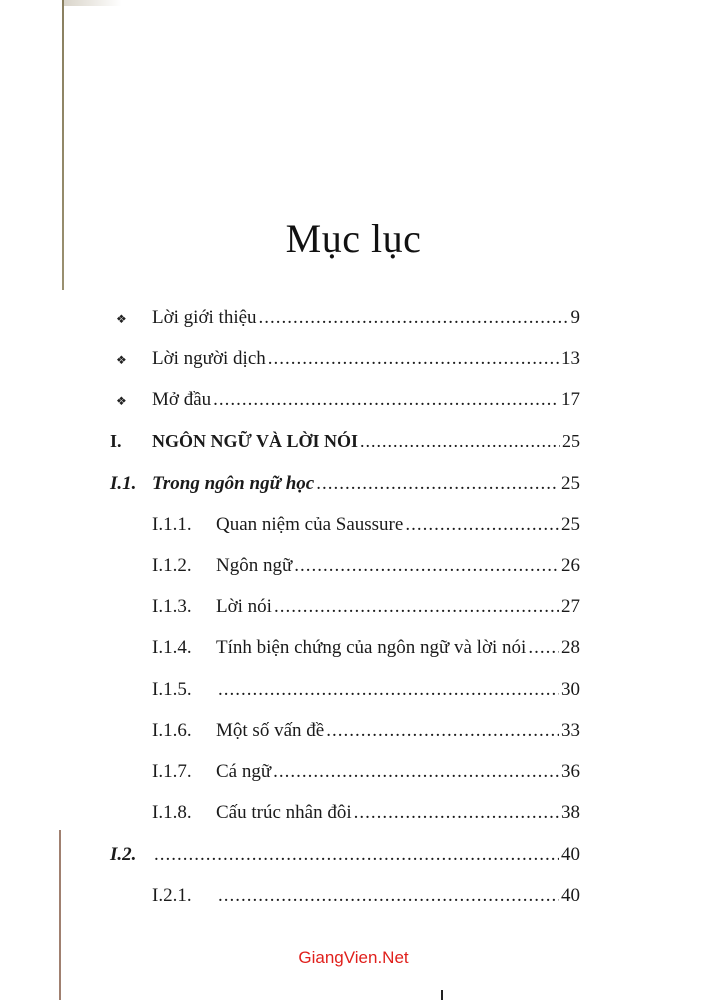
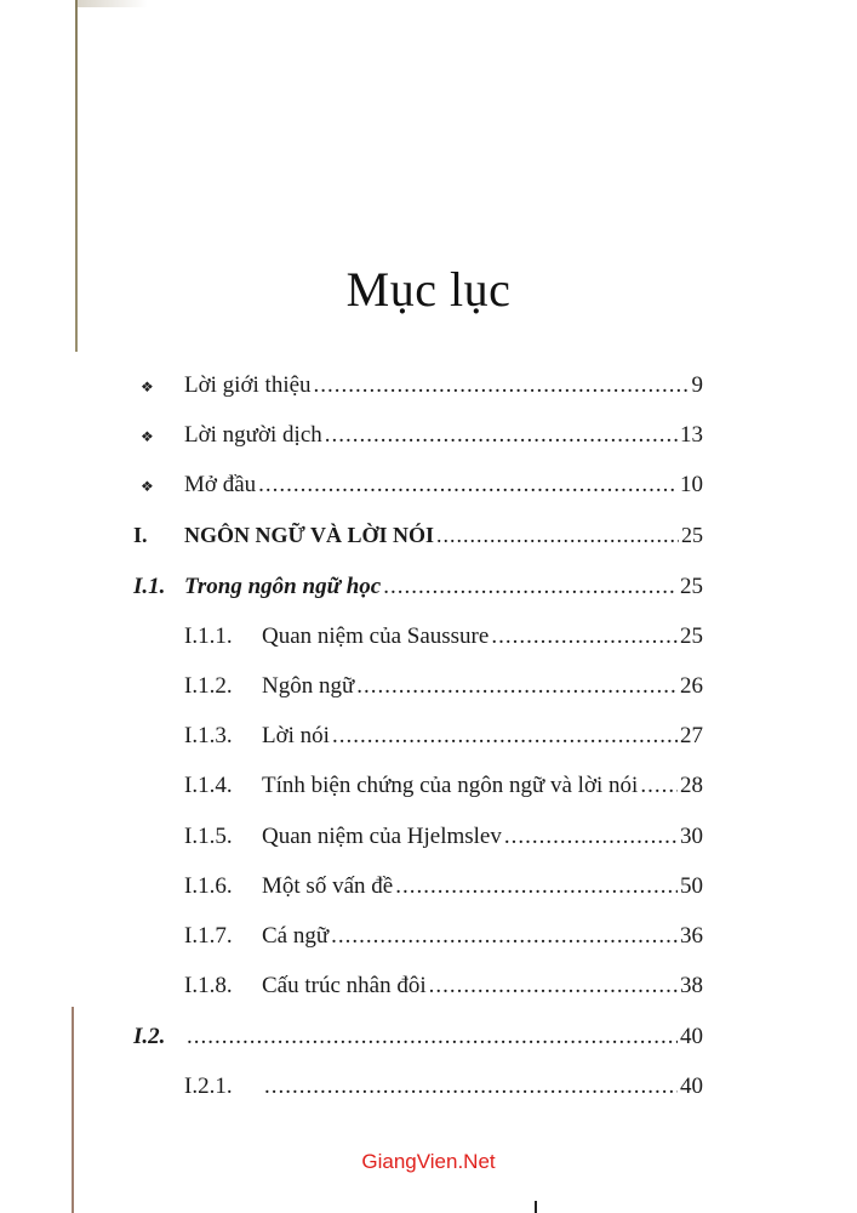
  Mục lục
  ❖
  Lời giới thiệu
  9
  ❖
  Lời người dịch
  13
  ❖
  Mở đầu
- 17
+ 10
  I.
  NGÔN NGỮ VÀ LỜI NÓI
  25
  I.1.
  Trong ngôn ngữ học
  25
  I.1.1.
  Quan niệm của Saussure
  25
  I.1.2.
  Ngôn ngữ
  26
  I.1.3.
  Lời nói
  27
  I.1.4.
  Tính biện chứng của ngôn ngữ và lời nói
  28
  I.1.5.
+ Quan niệm của Hjelmslev
  30
  I.1.6.
  Một số vấn đề
- 33
+ 50
  I.1.7.
  Cá ngữ
  36
  I.1.8.
  Cấu trúc nhân đôi
  38
  I.2.
  40
  I.2.1.
  40
  GiangVien.Net
